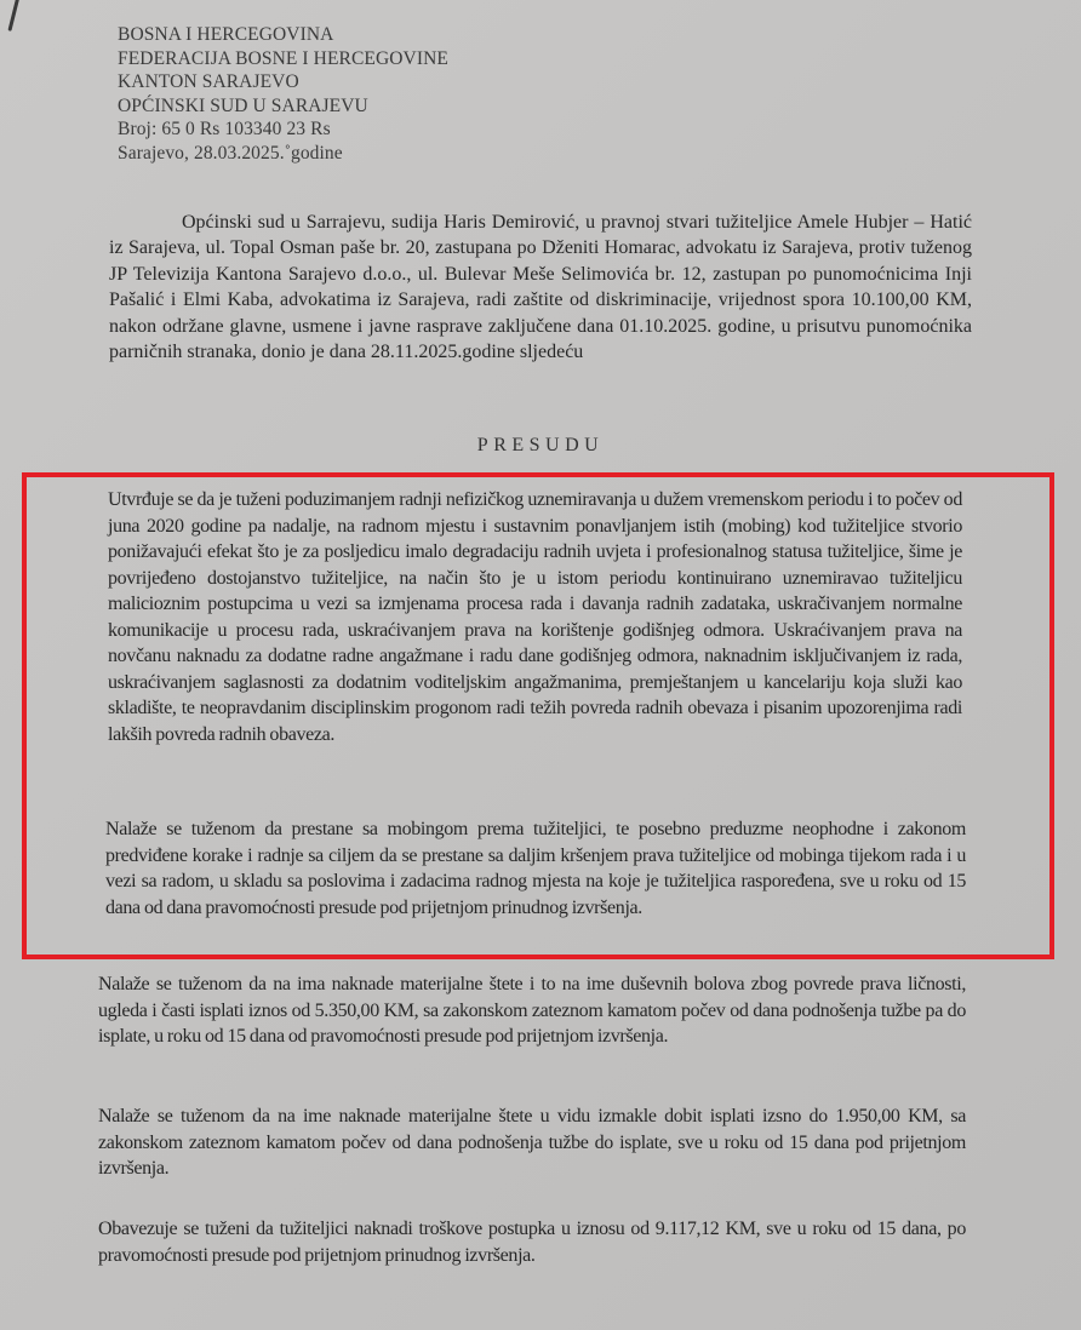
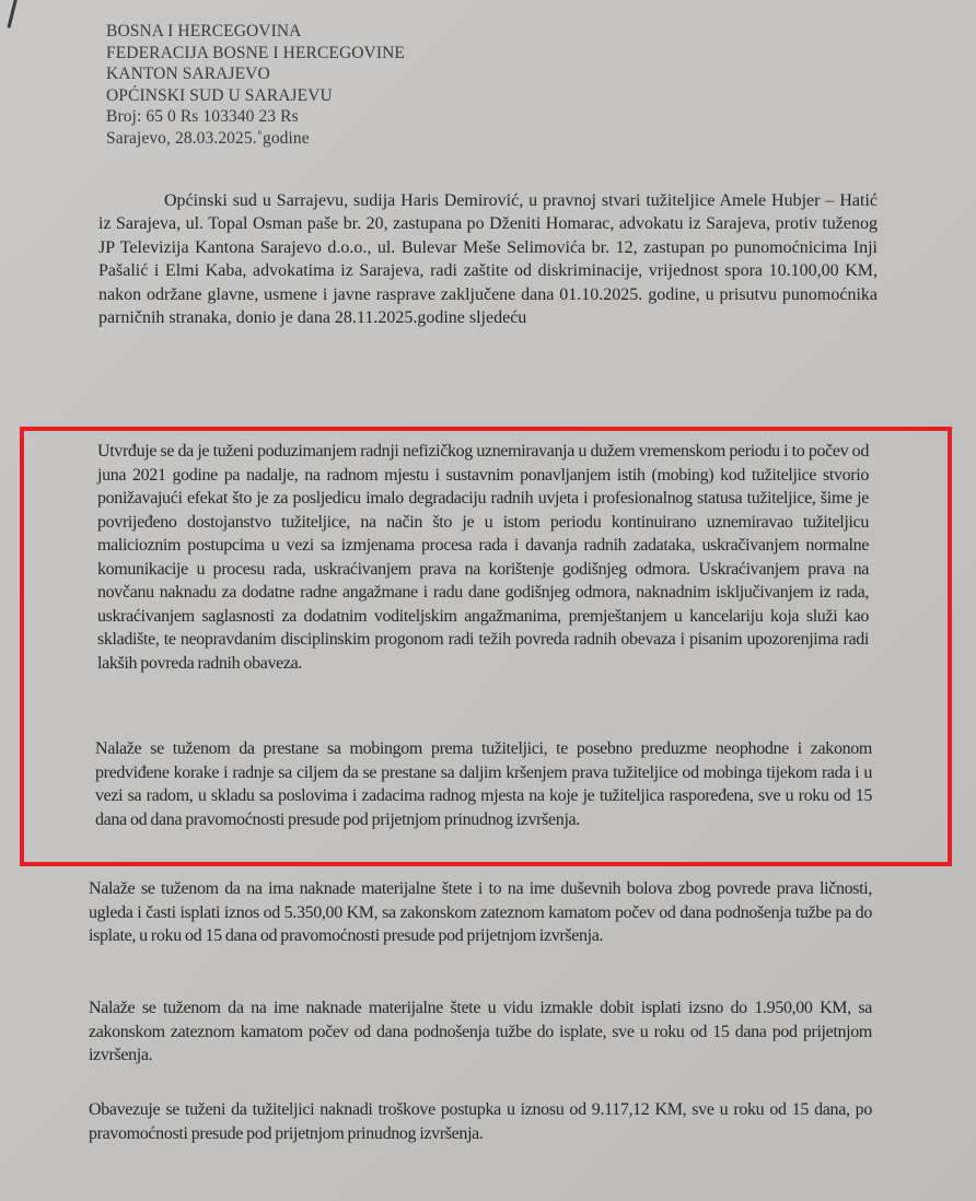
  BOSNA I HERCEGOVINA
  FEDERACIJA BOSNE I HERCEGOVINE
  KANTON SARAJEVO
  OPĆINSKI SUD U SARAJEVU
  Broj: 65 0 Rs 103340 23 Rs
  Sarajevo, 28.03.2025.˚godine
  Općinski sud u Sarrajevu, sudija Haris Demirović, u pravnoj stvari tužiteljice Amele Hubjer – Hatić iz Sarajeva, ul. Topal Osman paše br. 20, zastupana po Dženiti Homarac, advokatu iz Sarajeva, protiv tuženog JP Televizija Kantona Sarajevo d.o.o., ul. Bulevar Meše Selimovića br. 12, zastupan po punomoćnicima Inji Pašalić i Elmi Kaba, advokatima iz Sarajeva, radi zaštite od diskriminacije, vrijednost spora 10.100,00 KM, nakon održane glavne, usmene i javne rasprave zaključene dana 01.10.2025. godine, u prisutvu punomoćnika parničnih stranaka, donio je dana 28.11.2025.godine sljedeću
- PRESUDU
- Utvrđuje se da je tuženi poduzimanjem radnji nefizičkog uznemiravanja u dužem vremenskom periodu i to počev od juna 2020 godine pa nadalje, na radnom mjestu i sustavnim ponavljanjem istih (mobing) kod tužiteljice stvorio ponižavajući efekat što je za posljedicu imalo degradaciju radnih uvjeta i profesionalnog statusa tužiteljice, šime je povrijeđeno dostojanstvo tužiteljice, na način što je u istom periodu kontinuirano uznemiravao tužiteljicu malicioznim postupcima u vezi sa izmjenama procesa rada i davanja radnih zadataka, uskračivanjem normalne komunikacije u procesu rada, uskraćivanjem prava na korištenje godišnjeg odmora. Uskraćivanjem prava na novčanu naknadu za dodatne radne angažmane i radu dane godišnjeg odmora, naknadnim isključivanjem iz rada, uskraćivanjem saglasnosti za dodatnim voditeljskim angažmanima, premještanjem u kancelariju koja služi kao skladište, te neopravdanim disciplinskim progonom radi težih povreda radnih obevaza i pisanim upozorenjima radi lakših povreda radnih obaveza.
+ Utvrđuje se da je tuženi poduzimanjem radnji nefizičkog uznemiravanja u dužem vremenskom periodu i to počev od juna 2021 godine pa nadalje, na radnom mjestu i sustavnim ponavljanjem istih (mobing) kod tužiteljice stvorio ponižavajući efekat što je za posljedicu imalo degradaciju radnih uvjeta i profesionalnog statusa tužiteljice, šime je povrijeđeno dostojanstvo tužiteljice, na način što je u istom periodu kontinuirano uznemiravao tužiteljicu malicioznim postupcima u vezi sa izmjenama procesa rada i davanja radnih zadataka, uskračivanjem normalne komunikacije u procesu rada, uskraćivanjem prava na korištenje godišnjeg odmora. Uskraćivanjem prava na novčanu naknadu za dodatne radne angažmane i radu dane godišnjeg odmora, naknadnim isključivanjem iz rada, uskraćivanjem saglasnosti za dodatnim voditeljskim angažmanima, premještanjem u kancelariju koja služi kao skladište, te neopravdanim disciplinskim progonom radi težih povreda radnih obevaza i pisanim upozorenjima radi lakših povreda radnih obaveza.
  Nalaže se tuženom da prestane sa mobingom prema tužiteljici, te posebno preduzme neophodne i zakonom predviđene korake i radnje sa ciljem da se prestane sa daljim kršenjem prava tužiteljice od mobinga tijekom rada i u vezi sa radom, u skladu sa poslovima i zadacima radnog mjesta na koje je tužiteljica raspoređena, sve u roku od 15 dana od dana pravomoćnosti presude pod prijetnjom prinudnog izvršenja.
  Nalaže se tuženom da na ima naknade materijalne štete i to na ime duševnih bolova zbog povrede prava ličnosti, ugleda i časti isplati iznos od 5.350,00 KM, sa zakonskom zateznom kamatom počev od dana podnošenja tužbe pa do isplate, u roku od 15 dana od pravomoćnosti presude pod prijetnjom izvršenja.
  Nalaže se tuženom da na ime naknade materijalne štete u vidu izmakle dobit isplati izsno do 1.950,00 KM, sa zakonskom zateznom kamatom počev od dana podnošenja tužbe do isplate, sve u roku od 15 dana pod prijetnjom izvršenja.
  Obavezuje se tuženi da tužiteljici naknadi troškove postupka u iznosu od 9.117,12 KM, sve u roku od 15 dana, po pravomoćnosti presude pod prijetnjom prinudnog izvršenja.
